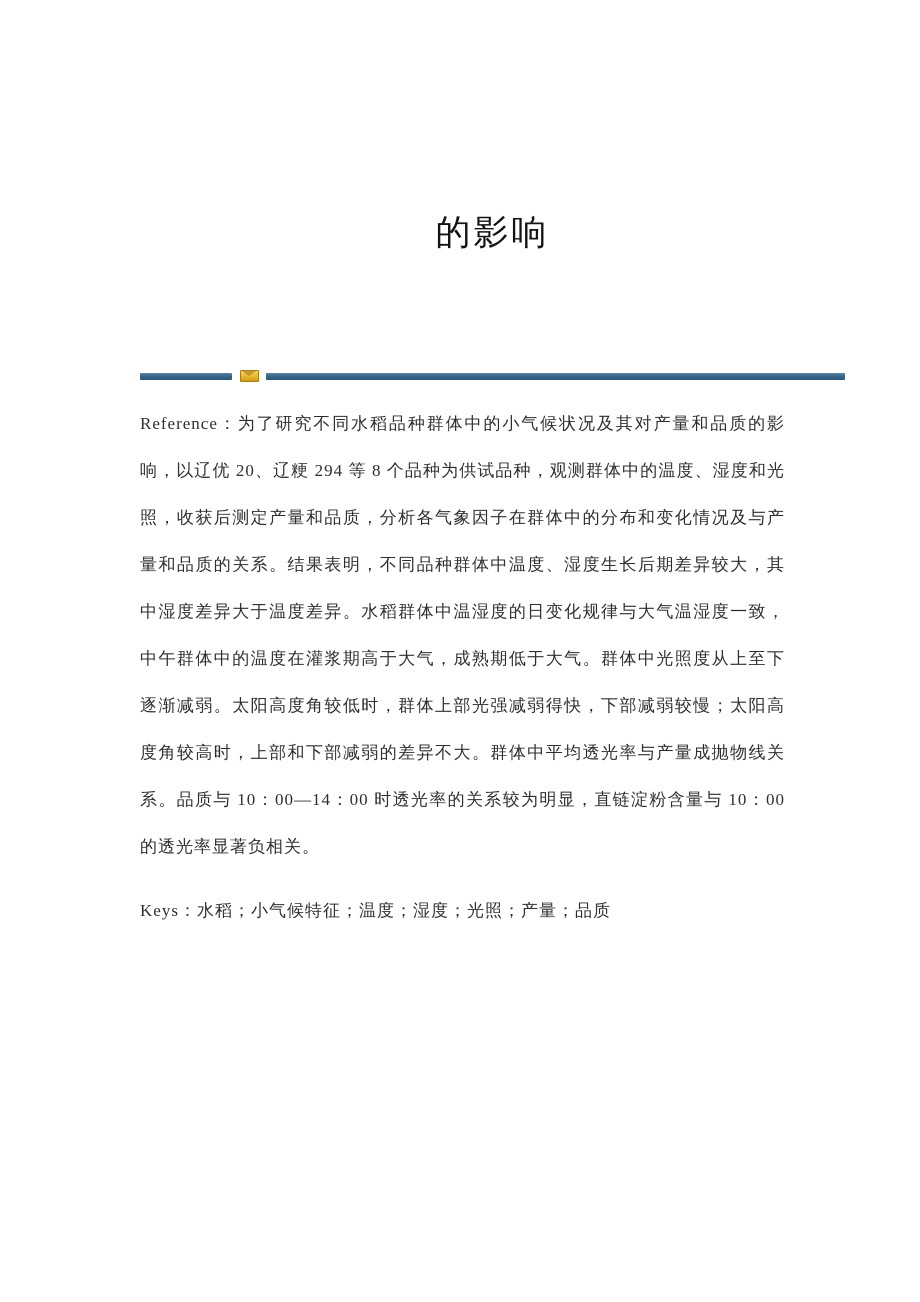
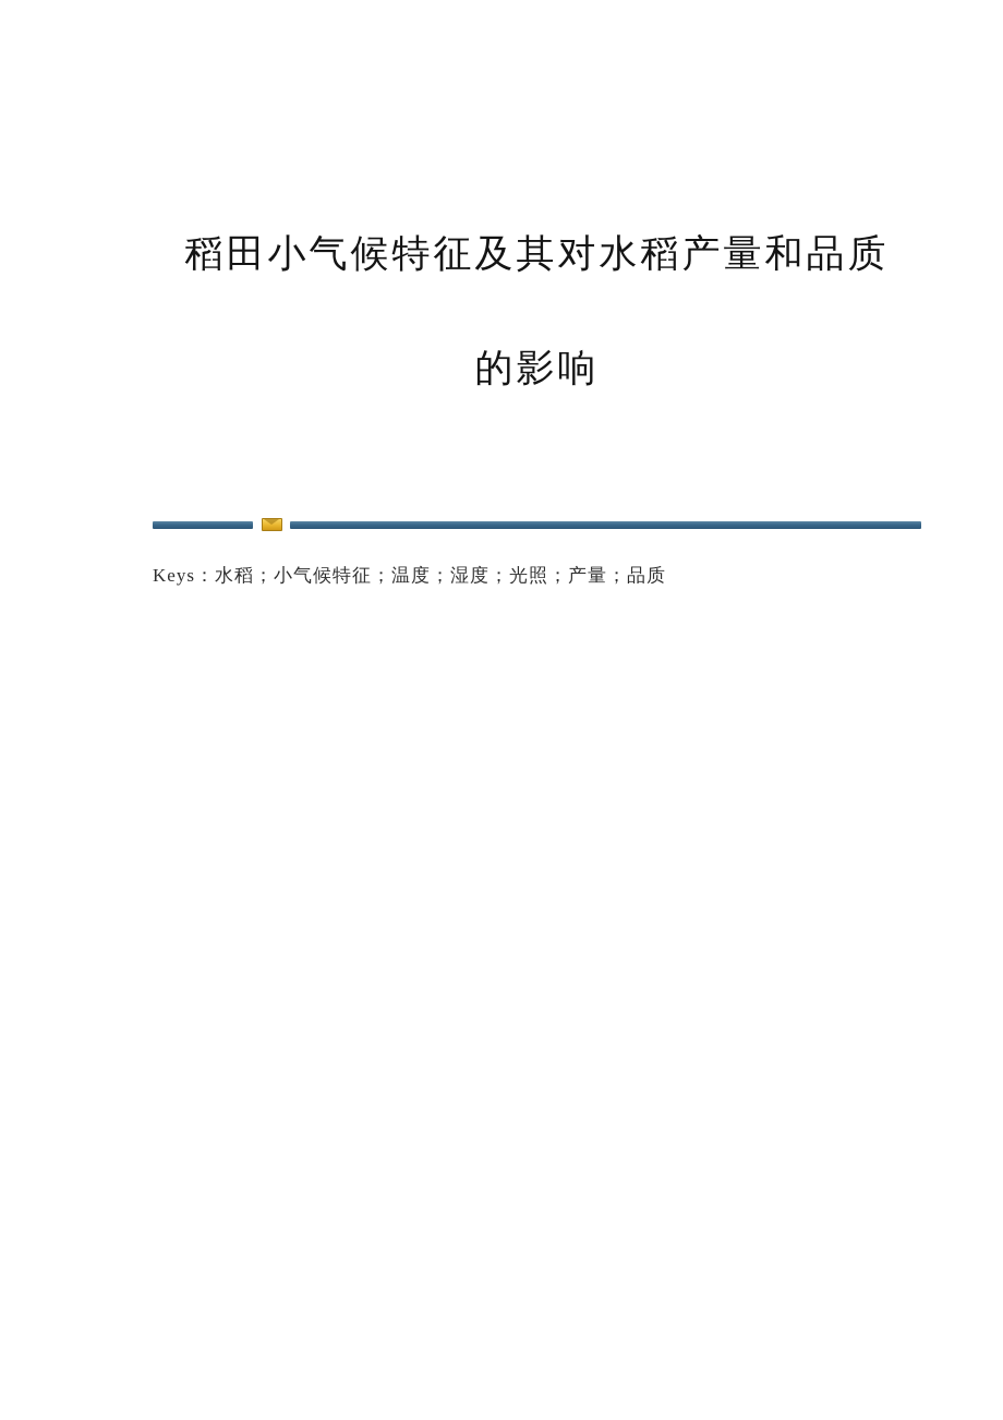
+ 稻田小气候特征及其对水稻产量和品质
  的影响
- Reference：为了研究不同水稻品种群体中的小气候状况及其对产量和品质的影响，以辽优 20、辽粳 294 等 8 个品种为供试品种，观测群体中的温度、湿度和光照，收获后测定产量和品质，分析各气象因子在群体中的分布和变化情况及与产量和品质的关系。结果表明，不同品种群体中温度、湿度生长后期差异较大，其中湿度差异大于温度差异。水稻群体中温湿度的日变化规律与大气温湿度一致，中午群体中的温度在灌浆期高于大气，成熟期低于大气。群体中光照度从上至下逐渐减弱。太阳高度角较低时，群体上部光强减弱得快，下部减弱较慢；太阳高度角较高时，上部和下部减弱的差异不大。群体中平均透光率与产量成抛物线关系。品质与 10：00—14：00 时透光率的关系较为明显，直链淀粉含量与 10：00 的透光率显著负相关。
  Keys：水稻；小气候特征；温度；湿度；光照；产量；品质
